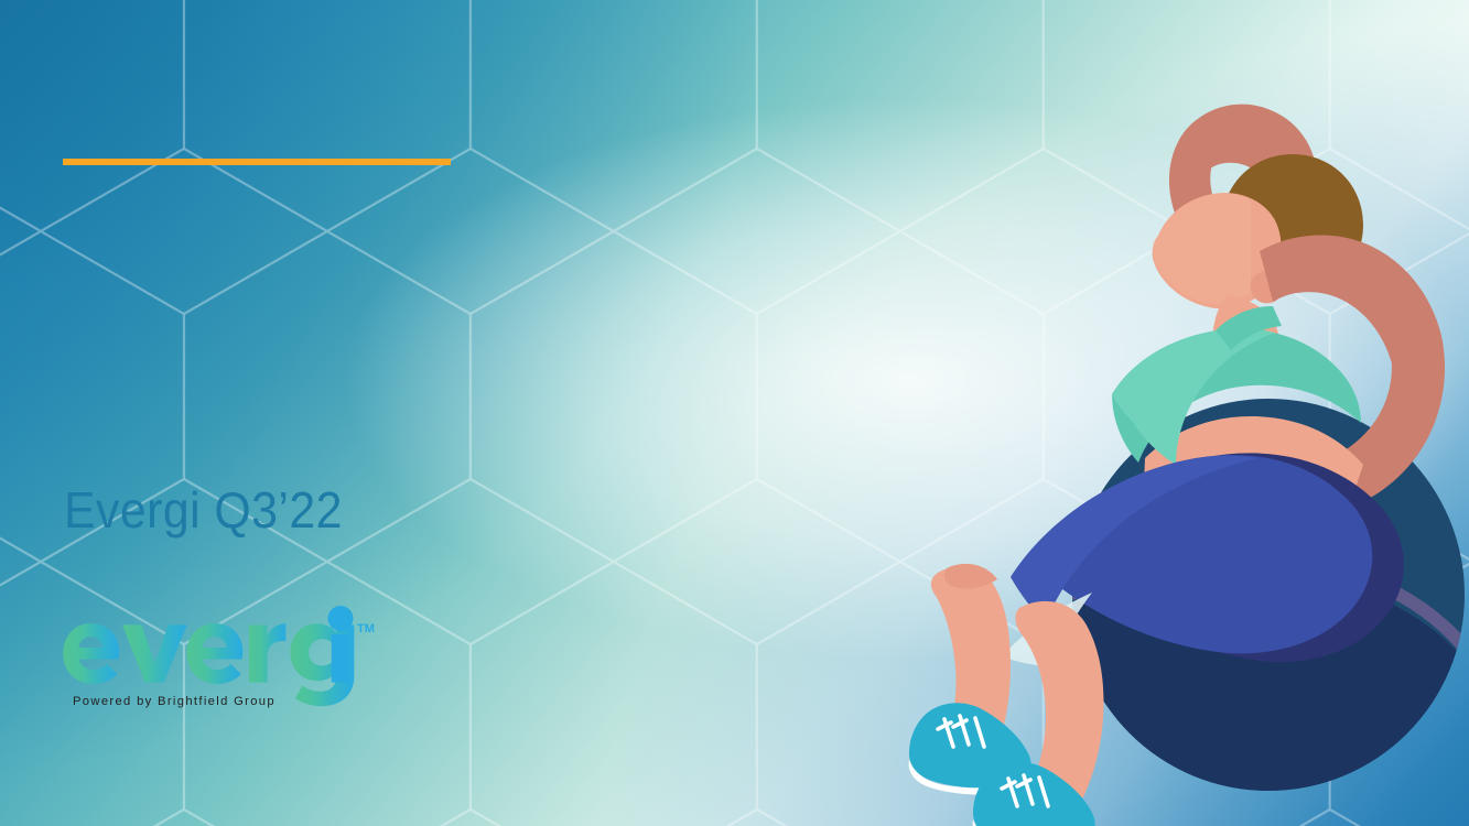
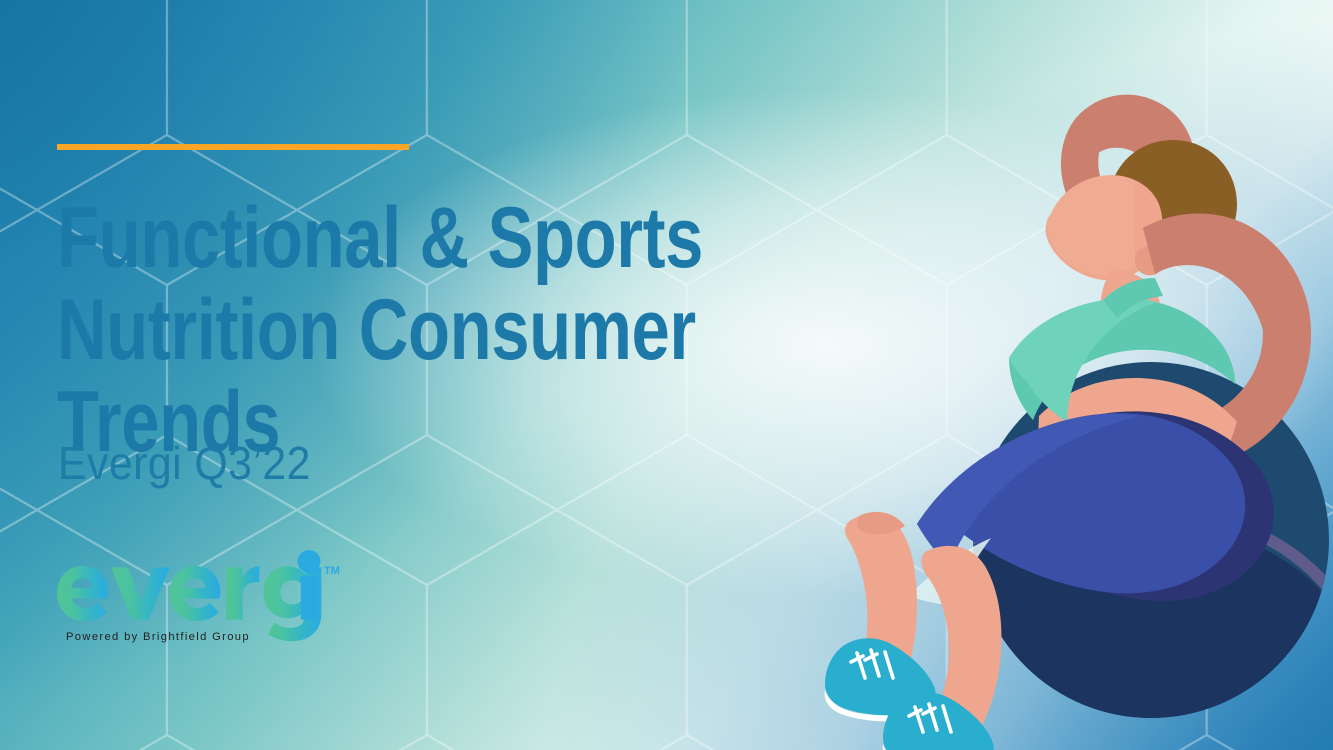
+ Functional & Sports
+ Nutrition Consumer Trends
  Evergi Q3’22
  TM
  Powered by Brightfield Group
